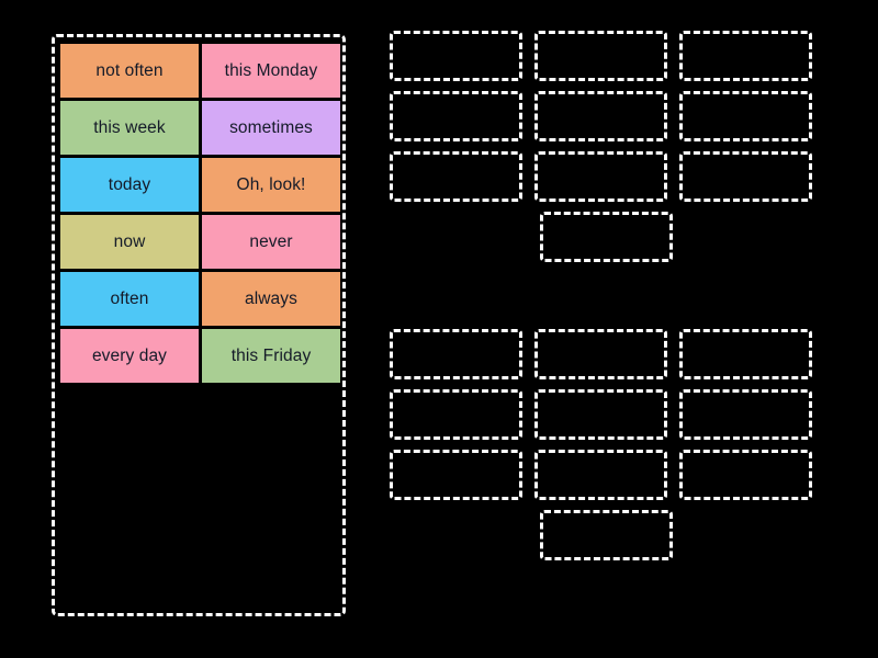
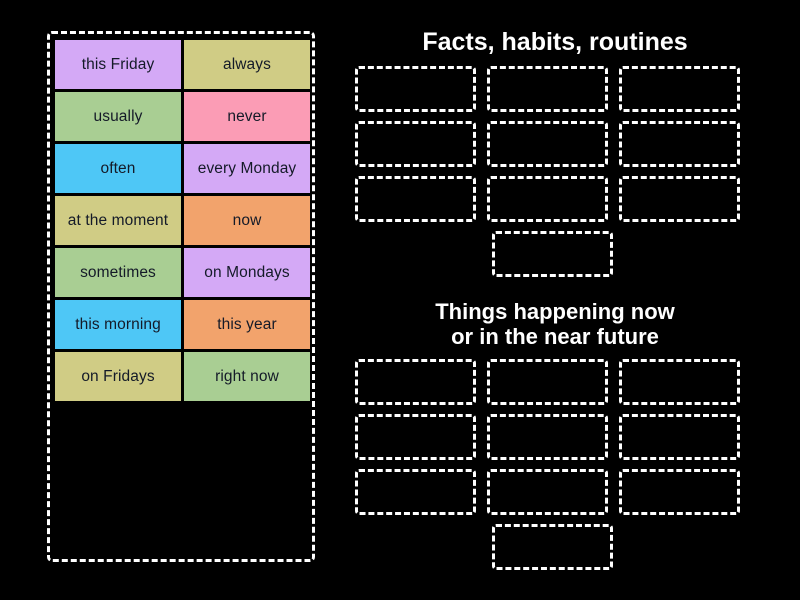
- not often
- this Monday
- this week
- sometimes
+ this Friday
- today
- Oh, look!
- now
+ always
+ usually
  never
  often
+ every Monday
+ at the moment
- always
+ now
- every day
- this Friday
+ sometimes
+ on Mondays
+ this morning
+ this year
+ on Fridays
+ right now
+ Facts, habits, routines
+ Things happening now
+ or in the near future
